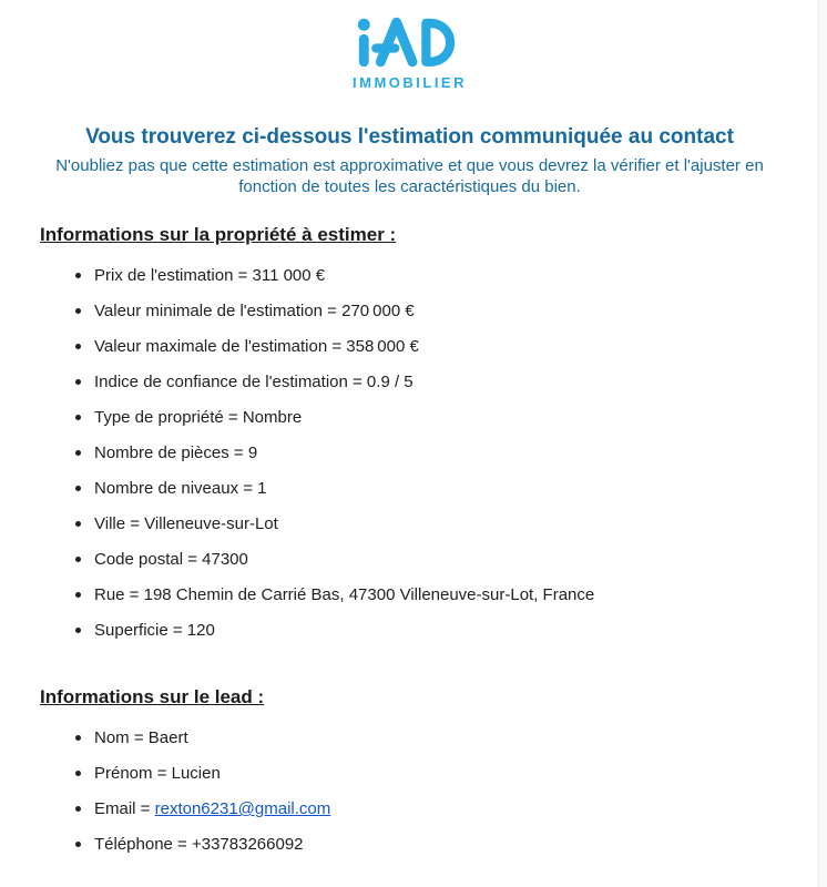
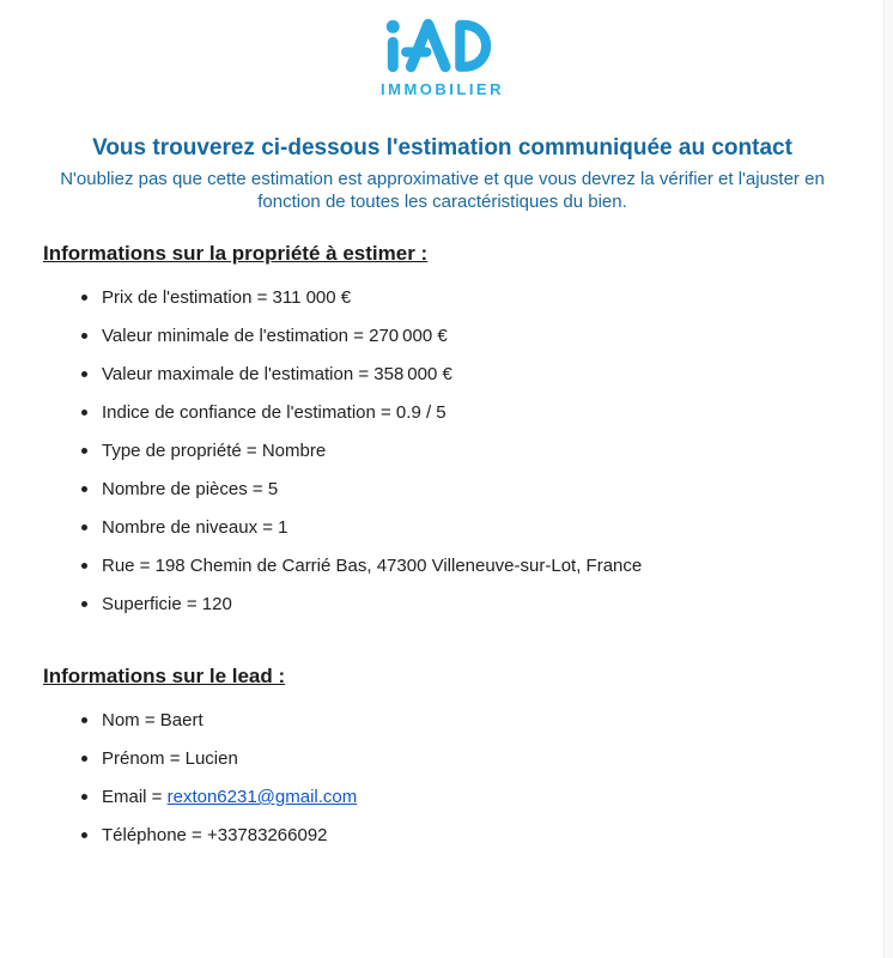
  IMMOBILIER
  Vous trouverez ci-dessous l'estimation communiquée au contact
  N'oubliez pas que cette estimation est approximative et que vous devrez la vérifier et l'ajuster en fonction de toutes les caractéristiques du bien.
  Informations sur la propriété à estimer :
  Prix de l'estimation = 311 000 €
  Valeur minimale de l'estimation = 270 000 €
  Valeur maximale de l'estimation = 358 000 €
  Indice de confiance de l'estimation = 0.9 / 5
  Type de propriété = Nombre
- Nombre de pièces = 9
+ Nombre de pièces = 5
  Nombre de niveaux = 1
- Ville = Villeneuve-sur-Lot
- Code postal = 47300
  Rue = 198 Chemin de Carrié Bas, 47300 Villeneuve-sur-Lot, France
  Superficie = 120
  Informations sur le lead :
  Nom = Baert
  Prénom = Lucien
  Email = rexton6231@gmail.com
  Téléphone = +33783266092
